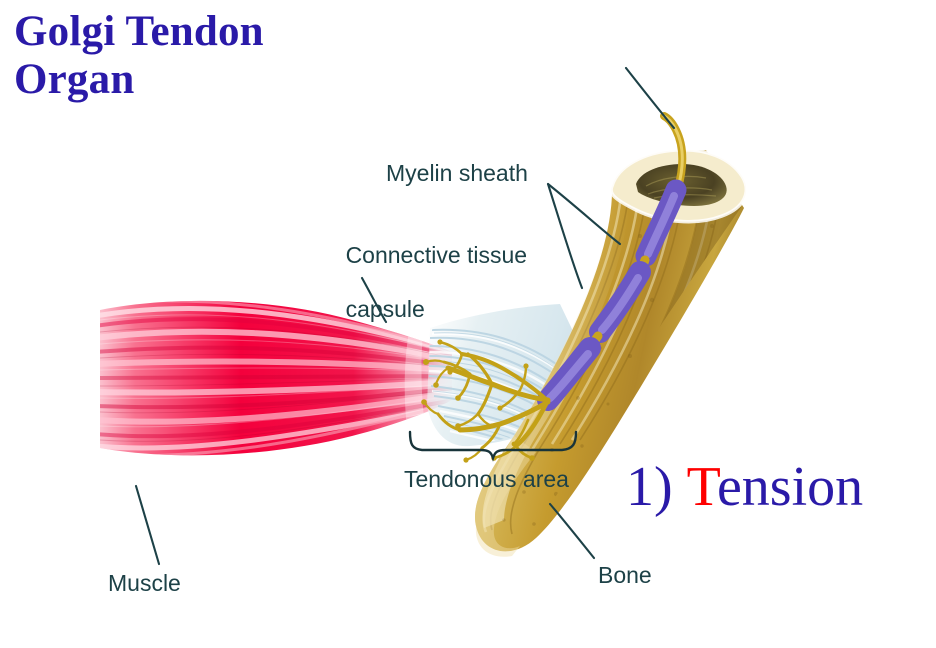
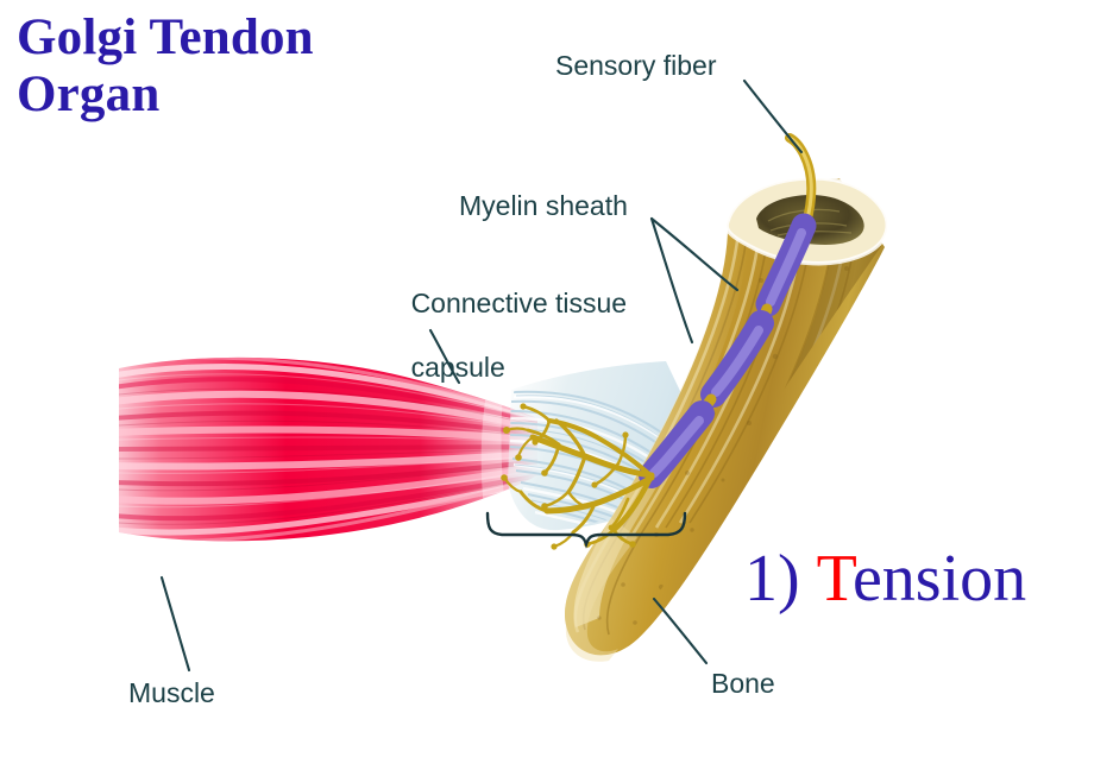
  Golgi Tendon
  Organ
+ Sensory fiber
  Myelin sheath
  Connective tissue
  capsule
- Tendonous area
  Muscle
  Bone
  1) Tension
